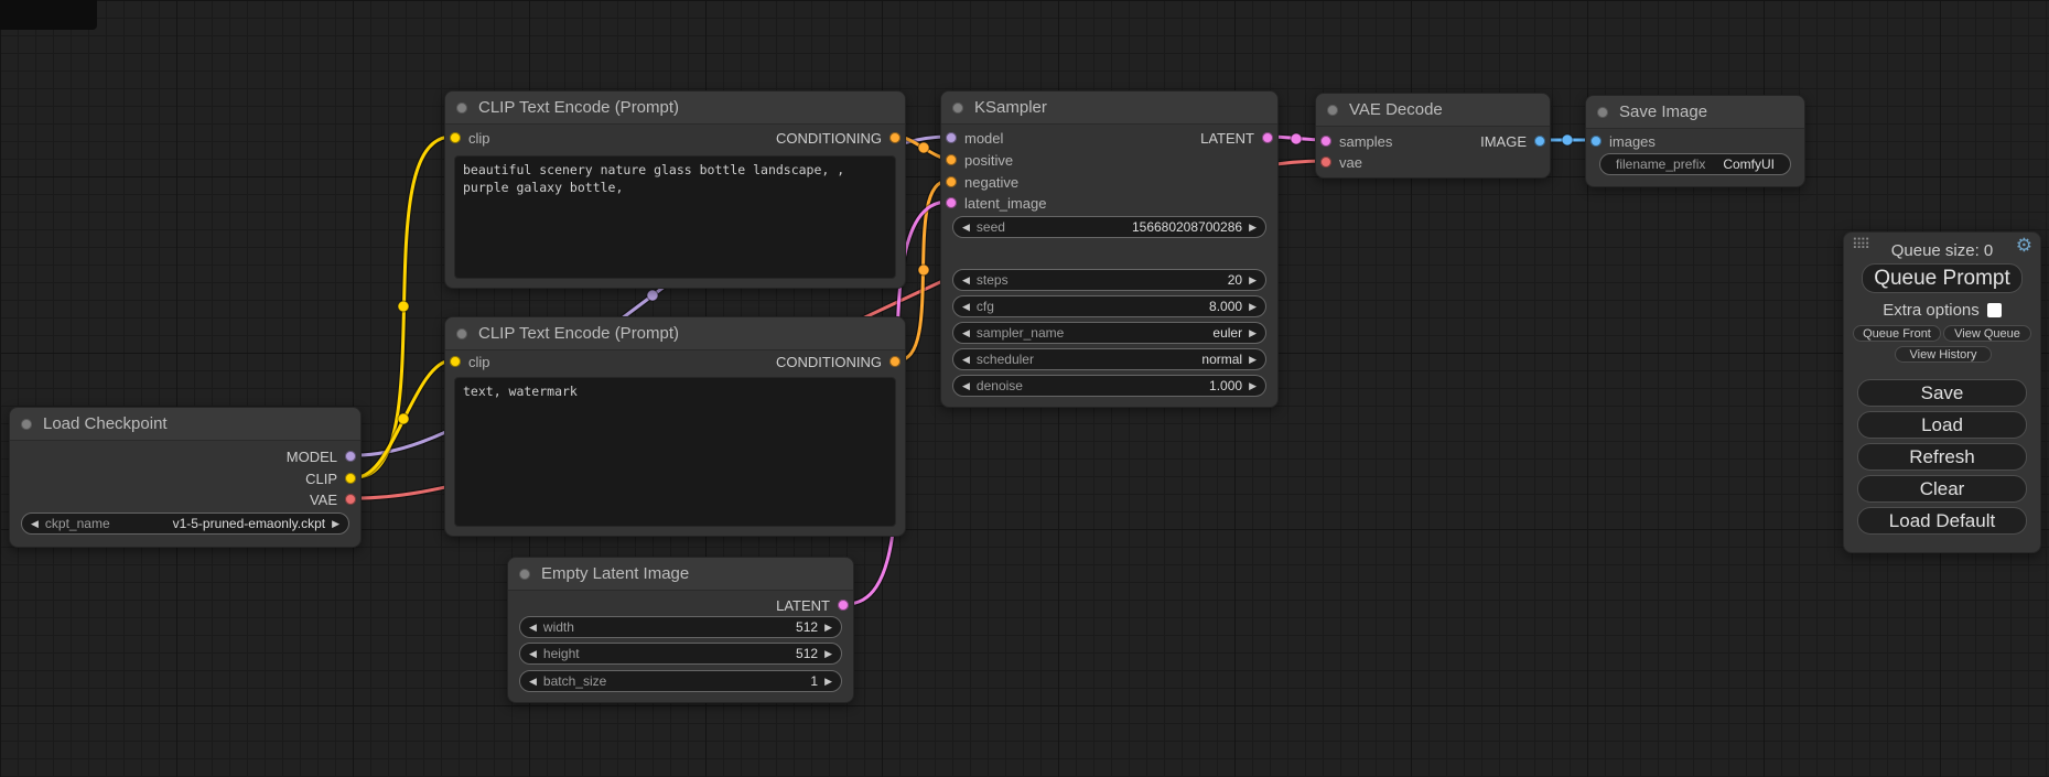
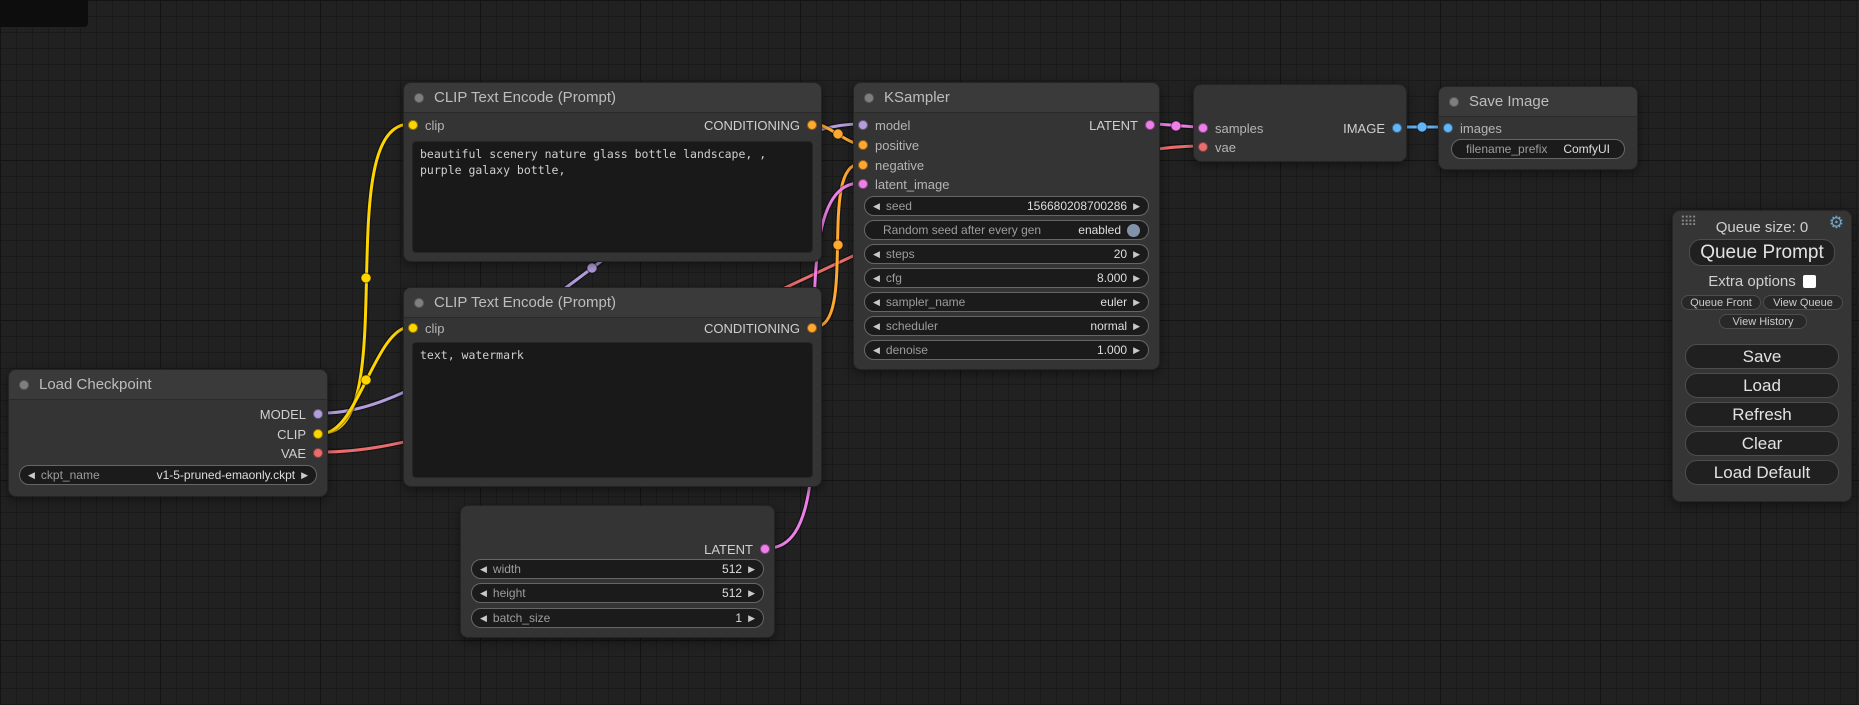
  Load Checkpoint
  MODEL
  CLIP
  VAE
  ◀
  ckpt_name
  v1-5-pruned-emaonly.ckpt
  ▶
  CLIP Text Encode (Prompt)
  clip
  CONDITIONING
  beautiful scenery nature glass bottle landscape, , purple galaxy bottle,
  CLIP Text Encode (Prompt)
  clip
  CONDITIONING
  text, watermark
  KSampler
  model
  positive
  negative
  latent_image
  LATENT
  ◀
  seed
  156680208700286
  ▶
+ Random seed after every gen
+ enabled
  ◀
  steps
  20
  ▶
  ◀
  cfg
  8.000
  ▶
  ◀
  sampler_name
  euler
  ▶
  ◀
  scheduler
  normal
  ▶
  ◀
  denoise
  1.000
  ▶
- VAE Decode
  samples
  vae
  IMAGE
  Save Image
  images
  filename_prefix
  ComfyUI
- Empty Latent Image
  LATENT
  ◀
  width
  512
  ▶
  ◀
  height
  512
  ▶
  ◀
  batch_size
  1
  ▶
  ⠿⠿
  Queue size: 0
  ⚙
  Queue Prompt
  Extra options
  Queue Front
  View Queue
  View History
  Save
  Load
  Refresh
  Clear
  Load Default
